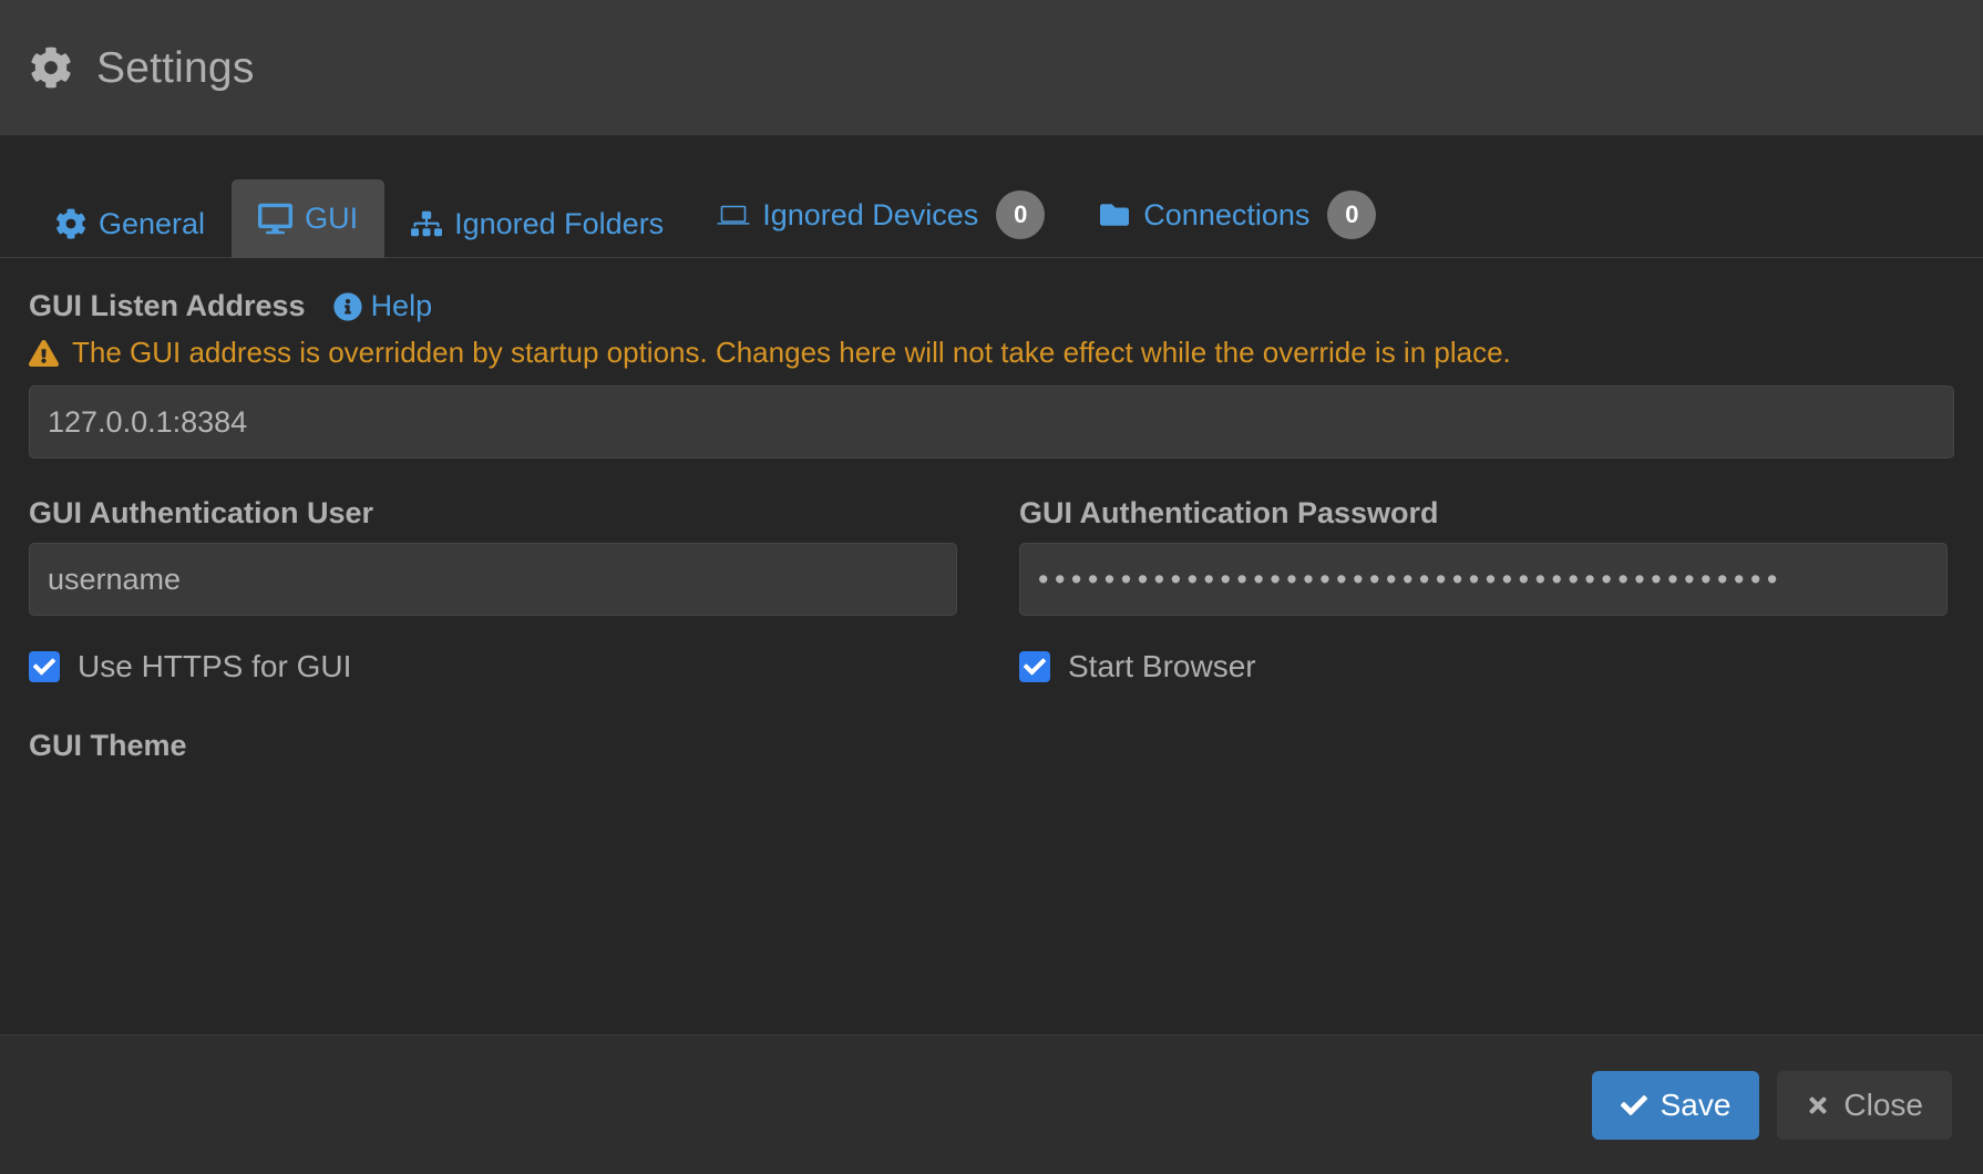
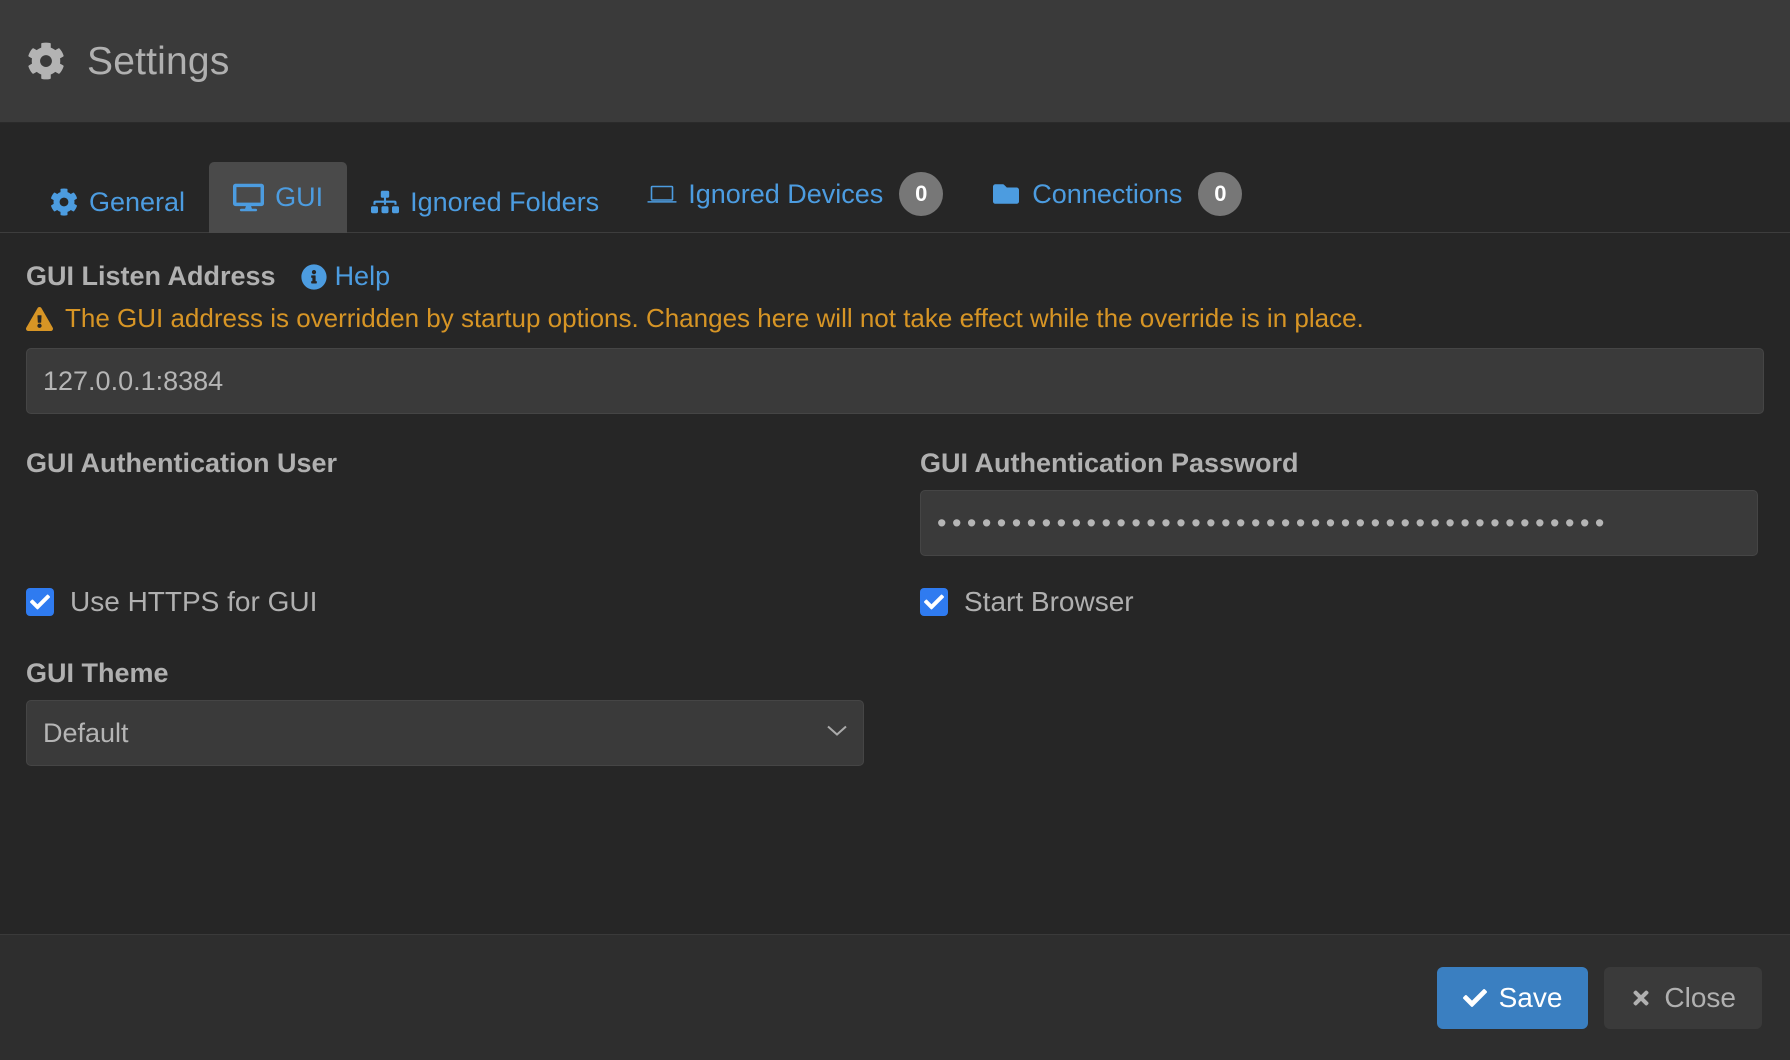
  Settings
  General
  GUI
  Ignored Folders
  Ignored Devices
  0
  Connections
  0
  GUI Listen Address
  Help
  The GUI address is overridden by startup options. Changes here will not take effect while the override is in place.
  127.0.0.1:8384
  GUI Authentication User
- username
  GUI Authentication Password
  •••••••••••••••••••••••••••••••••••••••••••••
  Use HTTPS for GUI
  Start Browser
  GUI Theme
+ Default
  Save
  Close
